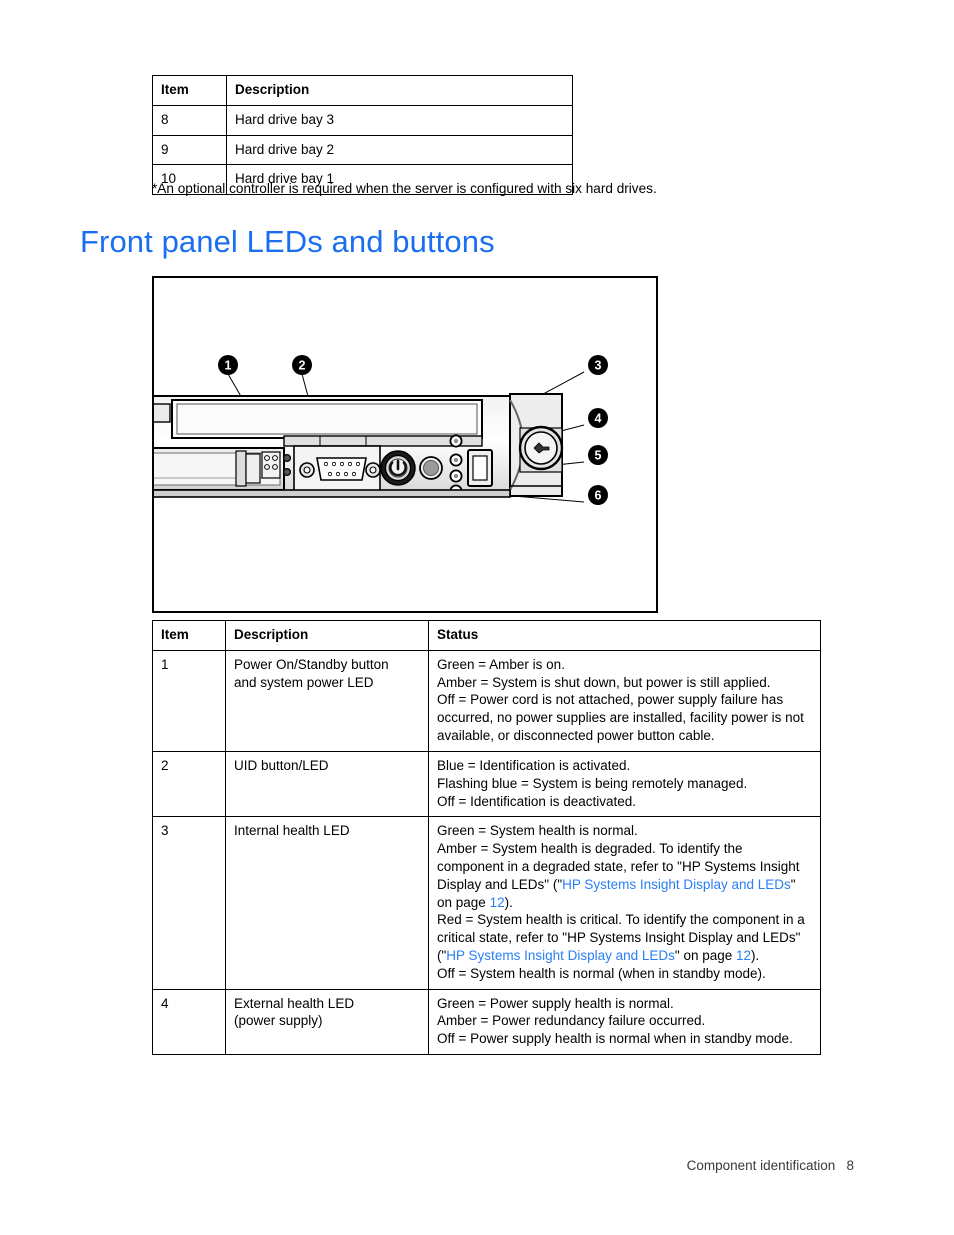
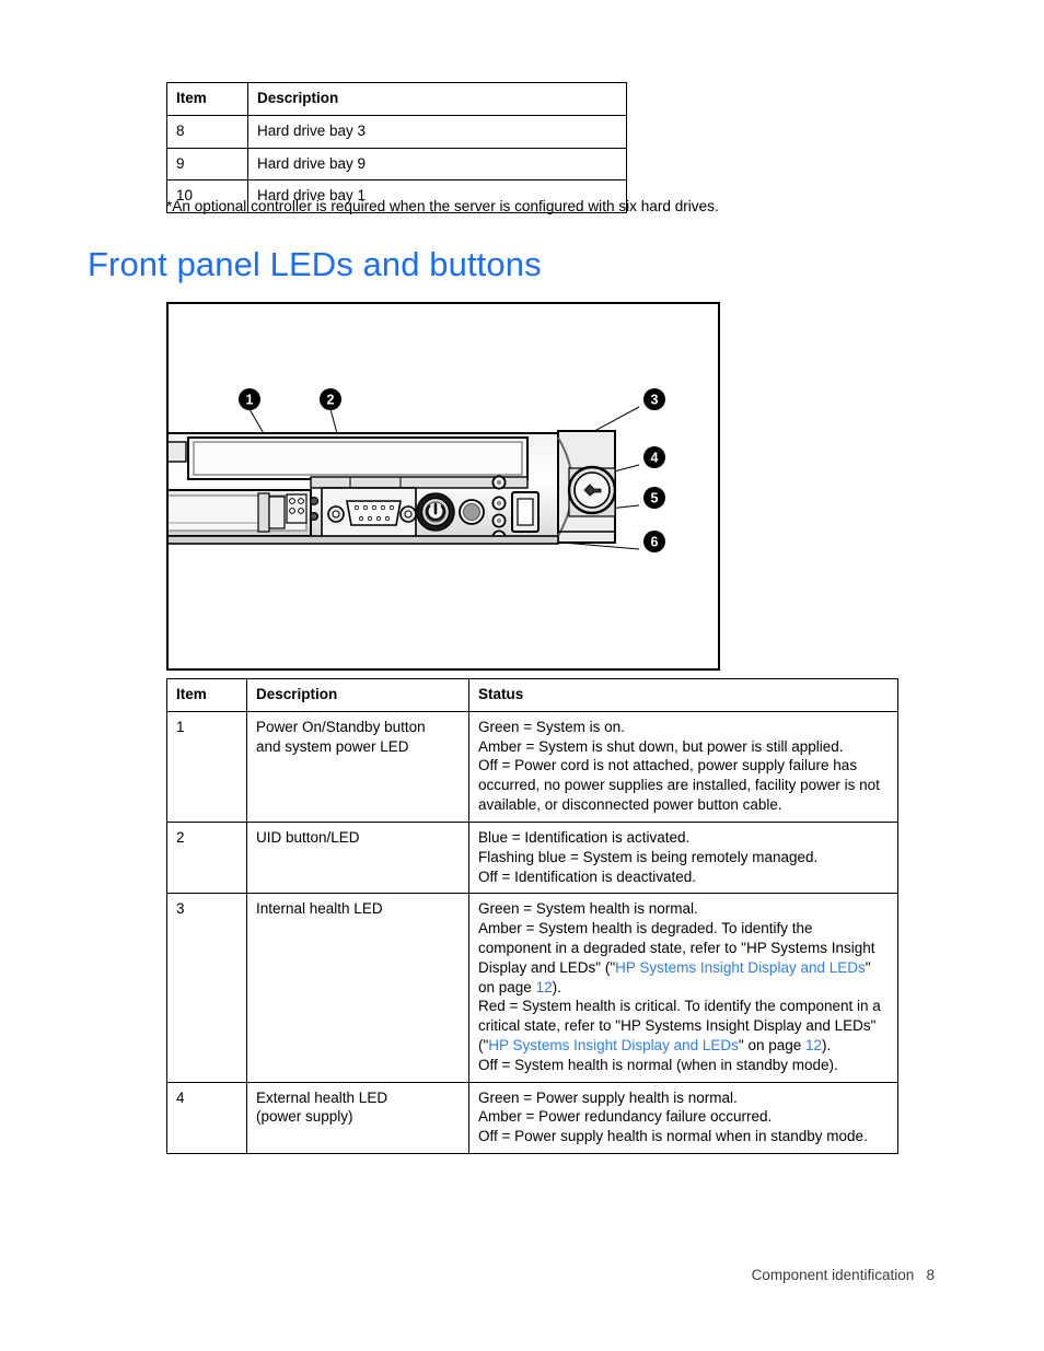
  Item	Description
  8	Hard drive bay 3
- 9	Hard drive bay 2
+ 9	Hard drive bay 9
  10	Hard drive bay 1
  *An optional controller is required when the server is configured with six hard drives.
  Front panel LEDs and buttons
  1
  2
  3
  4
  5
  6
  Item	Description	Status
- 1	Power On/Standby buttonand system power LED	Green = Amber is on.Amber = System is shut down, but power is still applied.Off = Power cord is not attached, power supply failure has occurred, no power supplies are installed, facility power is not available, or disconnected power button cable.
+ 1	Power On/Standby buttonand system power LED	Green = System is on.Amber = System is shut down, but power is still applied.Off = Power cord is not attached, power supply failure has occurred, no power supplies are installed, facility power is not available, or disconnected power button cable.
  2	UID button/LED	Blue = Identification is activated.Flashing blue = System is being remotely managed.Off = Identification is deactivated.
  3	Internal health LED	Green = System health is normal.Amber = System health is degraded. To identify the component in a degraded state, refer to "HP Systems Insight Display and LEDs" ("HP Systems Insight Display and LEDs" on page 12).Red = System health is critical. To identify the component in a critical state, refer to "HP Systems Insight Display and LEDs" ("HP Systems Insight Display and LEDs" on page 12).Off = System health is normal (when in standby mode).
  4	External health LED(power supply)	Green = Power supply health is normal.Amber = Power redundancy failure occurred.Off = Power supply health is normal when in standby mode.
  Component identification 8
